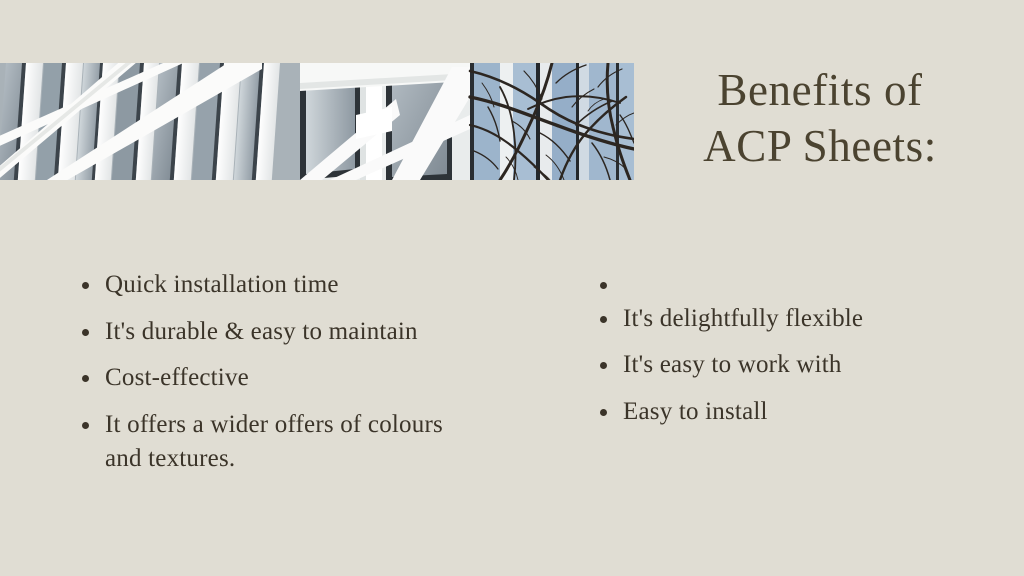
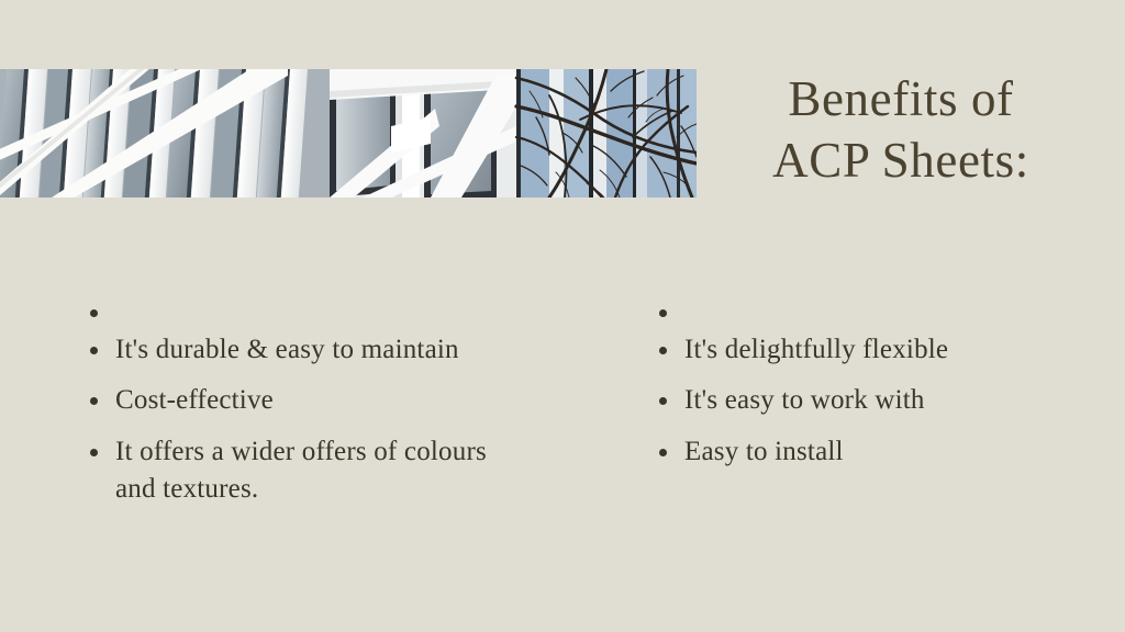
  Benefits of
  ACP Sheets:
- Quick installation time
  It's durable & easy to maintain
  Cost-effective
  It offers a wider offers of colours and textures.
  It's delightfully flexible
  It's easy to work with
  Easy to install
